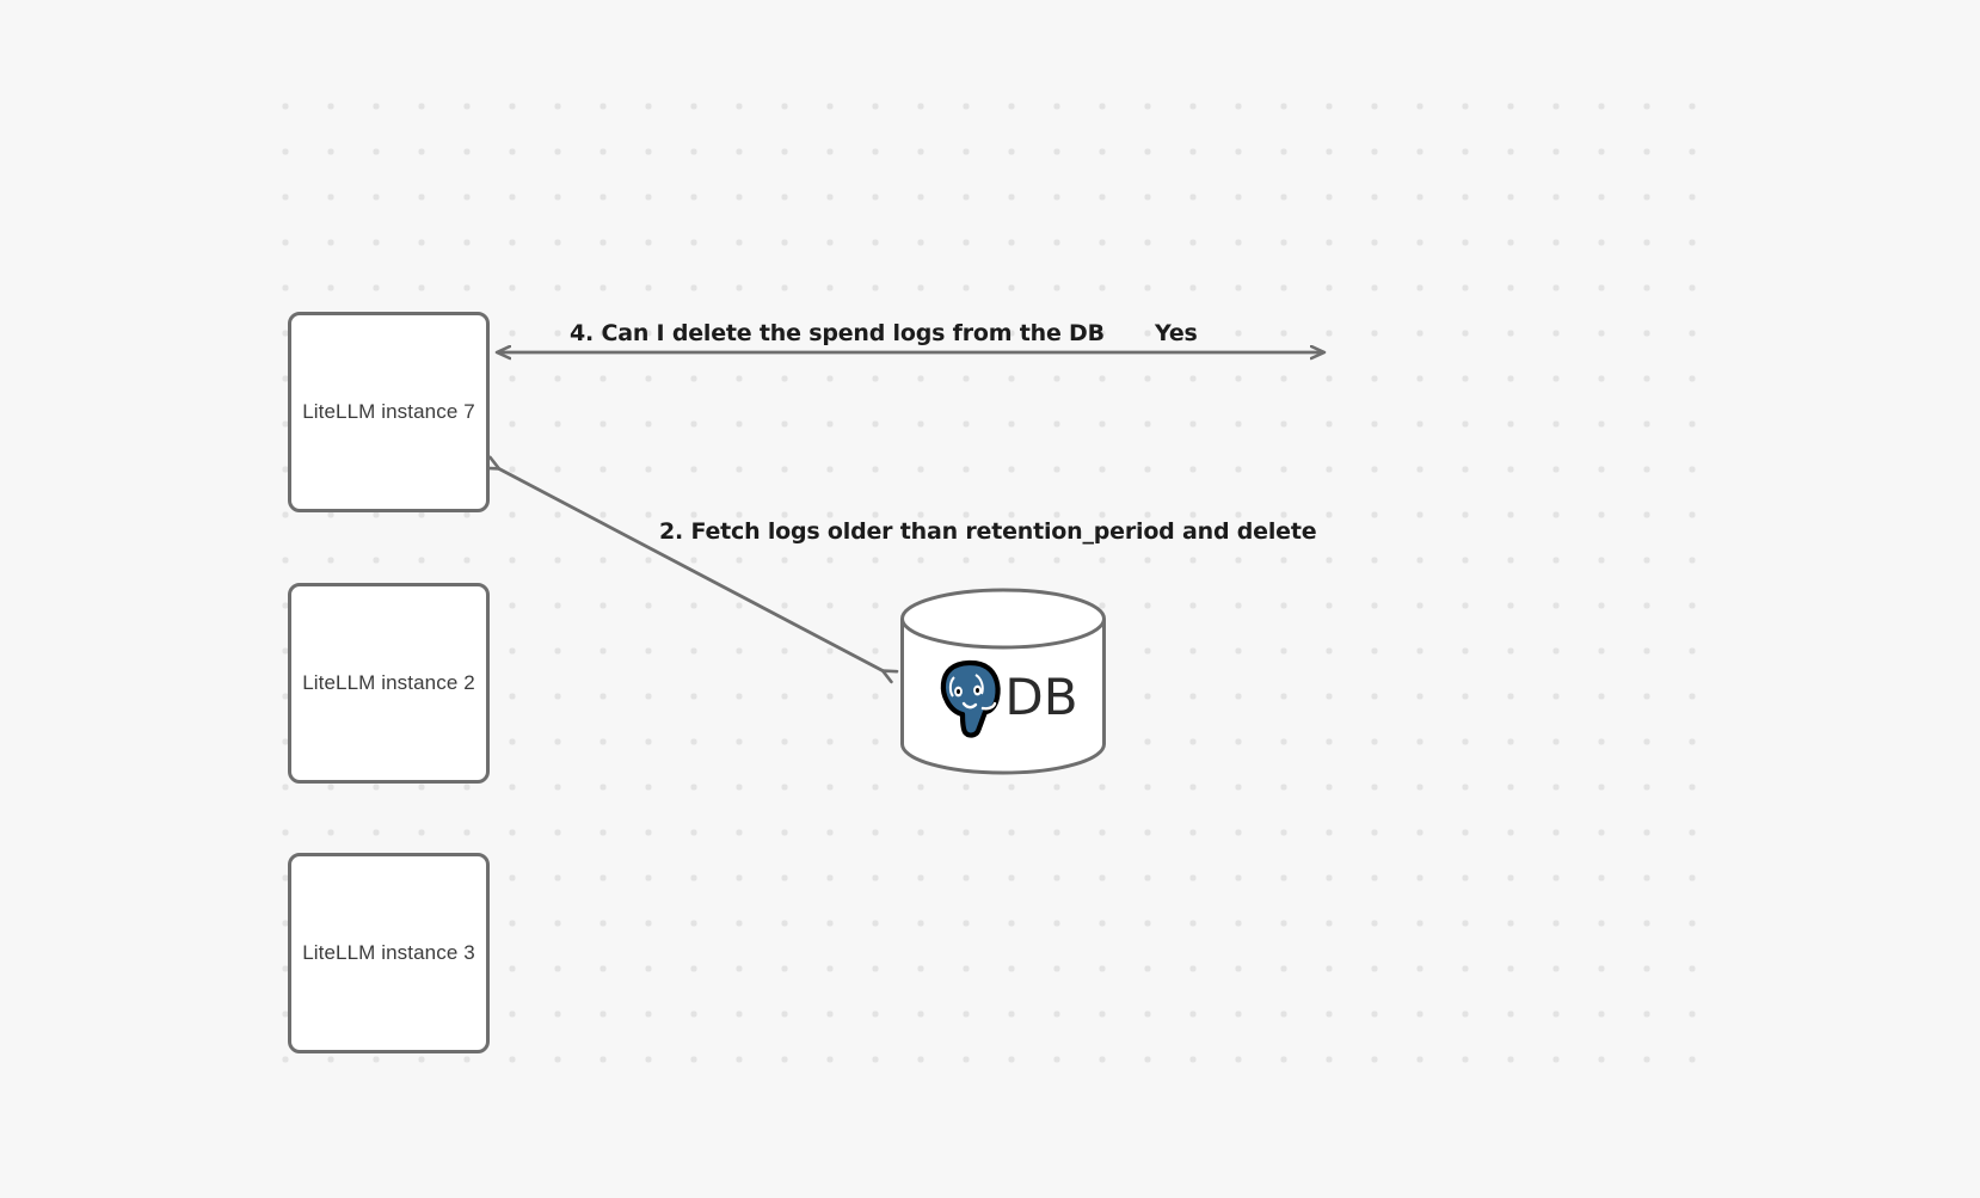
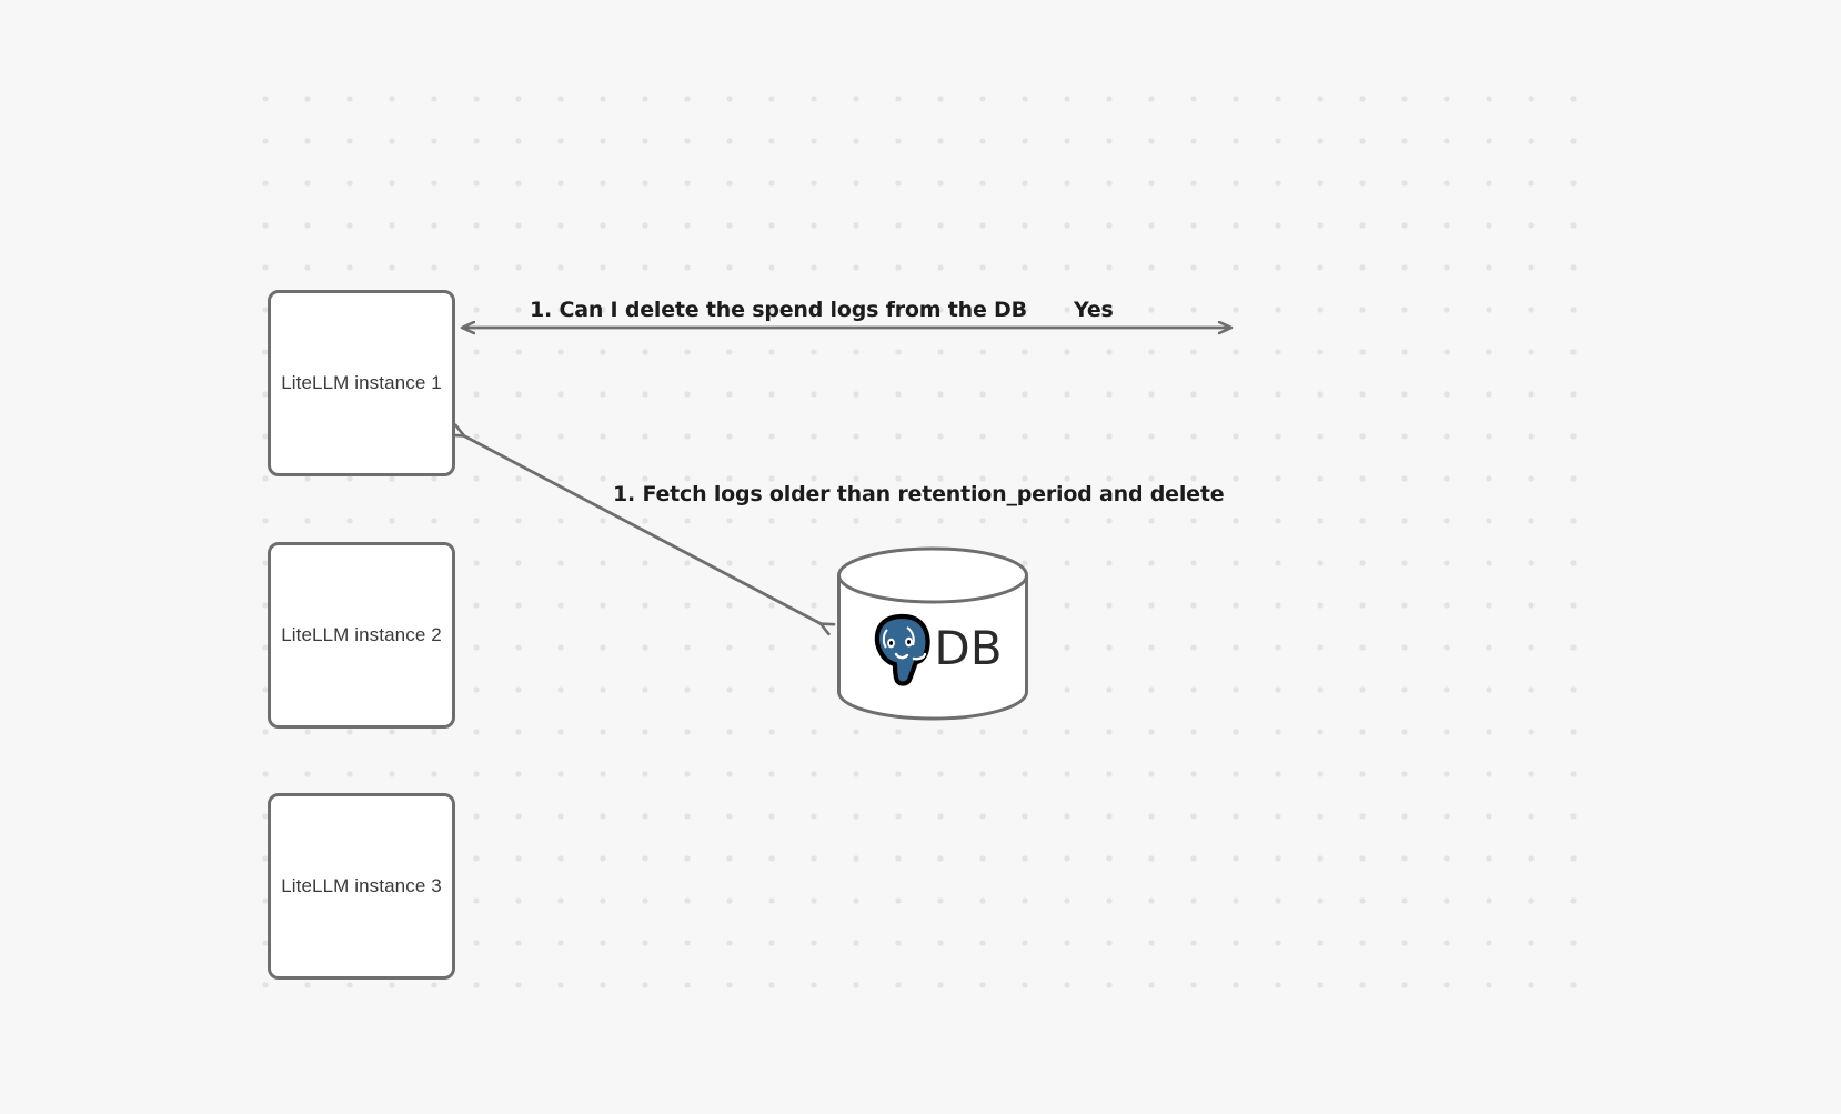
- 4. Can I delete the spend logs from the DB
+ 1. Can I delete the spend logs from the DB
  Yes
- 2. Fetch logs older than retention_period and delete
+ 1. Fetch logs older than retention_period and delete
- LiteLLM instance 7
+ LiteLLM instance 1
  LiteLLM instance 2
  LiteLLM instance 3
  DB
